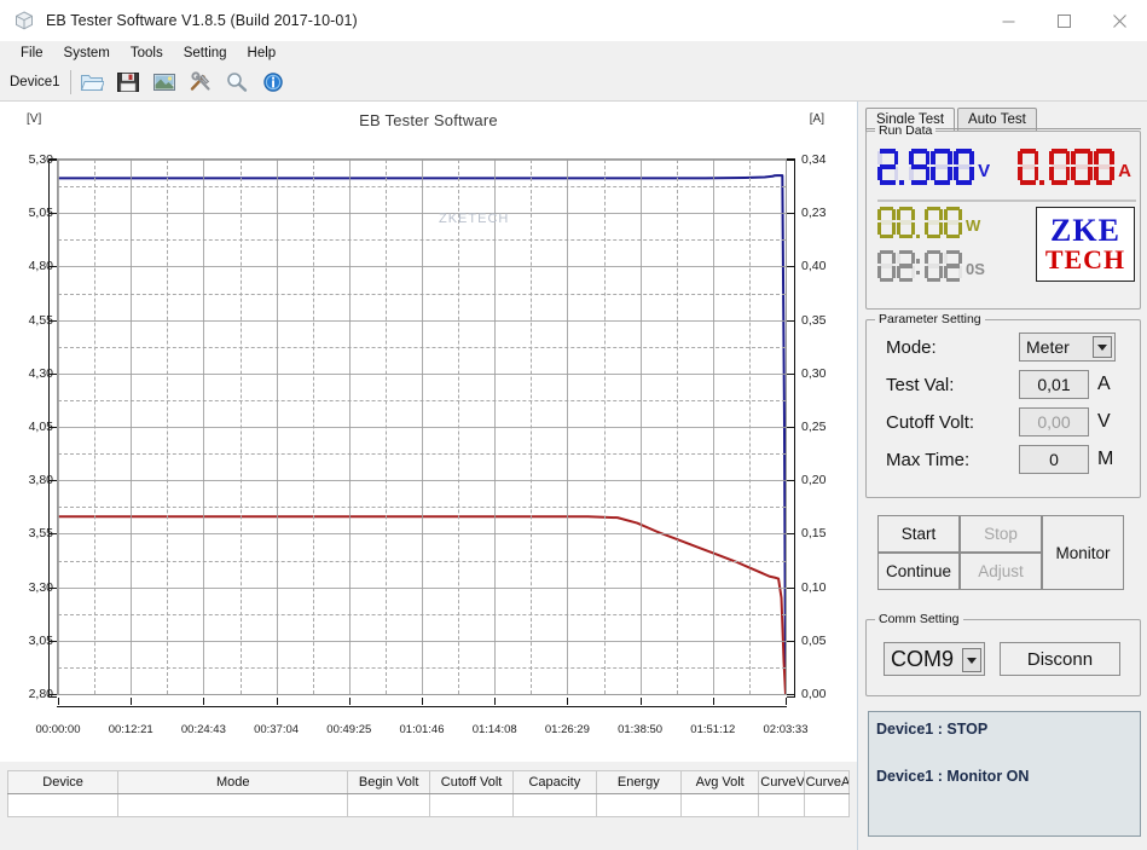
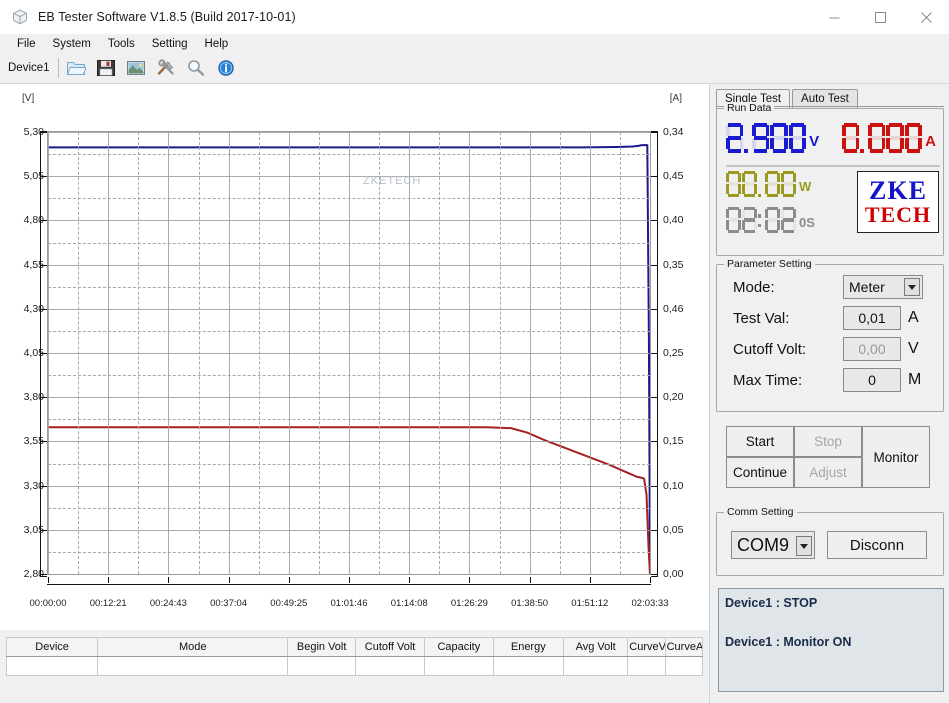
  EB Tester Software V1.8.5 (Build 2017-10-01)
  File
  System
  Tools
  Setting
  Help
  Device1
- EB Tester Software
  [V]
  [A]
  5,3
  5,0
  4,8
  4,5
  4,3
  4,0
  3,8
  3,5
  3,3
  3,0
  2,8
  0,34
- 0,23
+ 0,45
  0,40
  0,35
- 0,30
+ 0,46
  0,25
  0,20
  0,15
  0,10
  0,05
  0,00
  00:00:00
  00:12:21
  00:24:43
  00:37:04
  00:49:25
  01:01:46
  01:14:08
  01:26:29
  01:38:50
  01:51:12
  02:03:33
  ZKETECH
  Device	Mode	Begin Volt	Cutoff Volt	Capacity	Energy	Avg Volt	CurveV	CurveA
  Single Test
  Auto Test
  Run Data
  V
  A
  W
  0S
  ZKE
  TECH
  Parameter Setting
  Mode:
  Meter
  Test Val:
  0,01
  A
  Cutoff Volt:
  0,00
  V
  Max Time:
  0
  M
  Start
  Stop
  Monitor
  Continue
  Adjust
  Comm Setting
  COM9
  Disconn
  Device1 : STOP
  Device1 : Monitor ON
